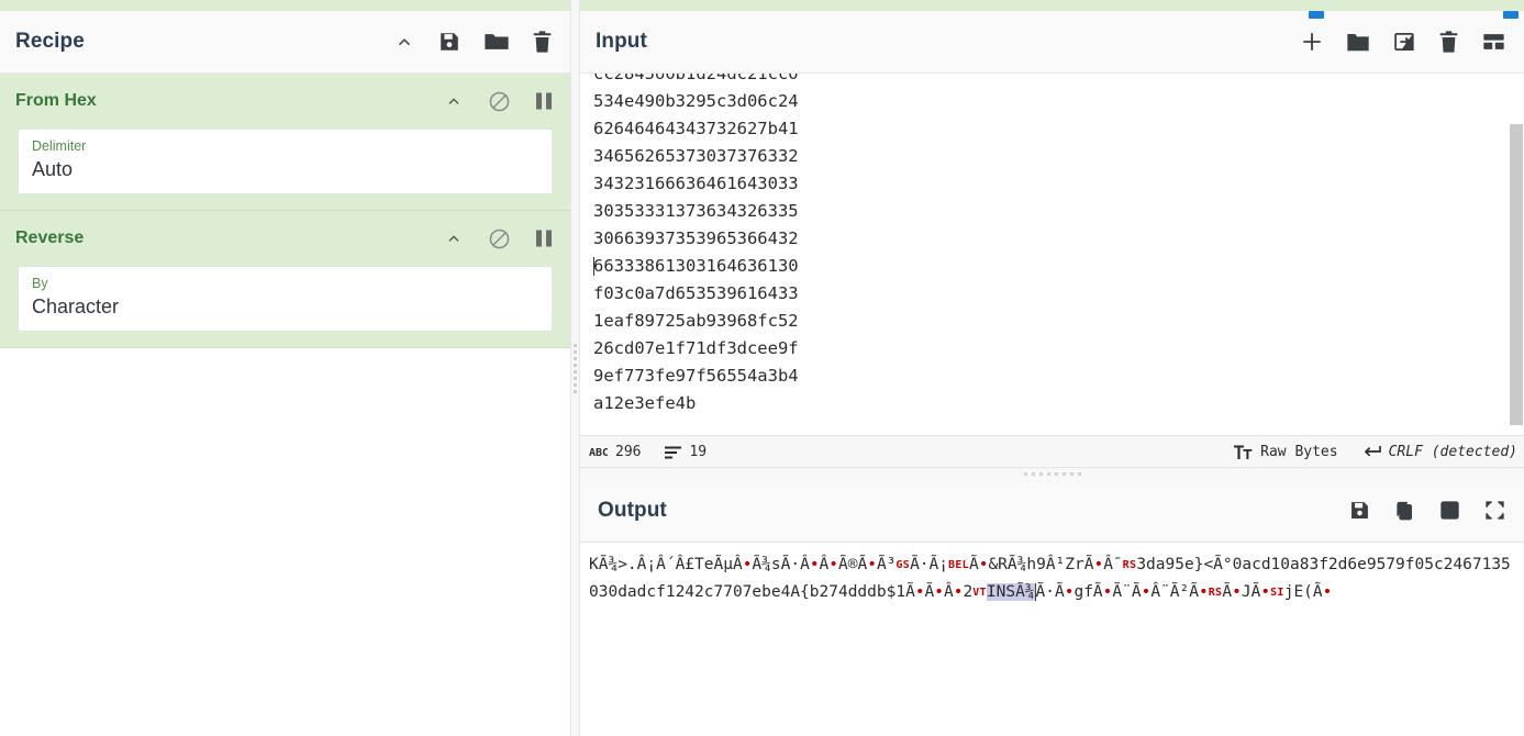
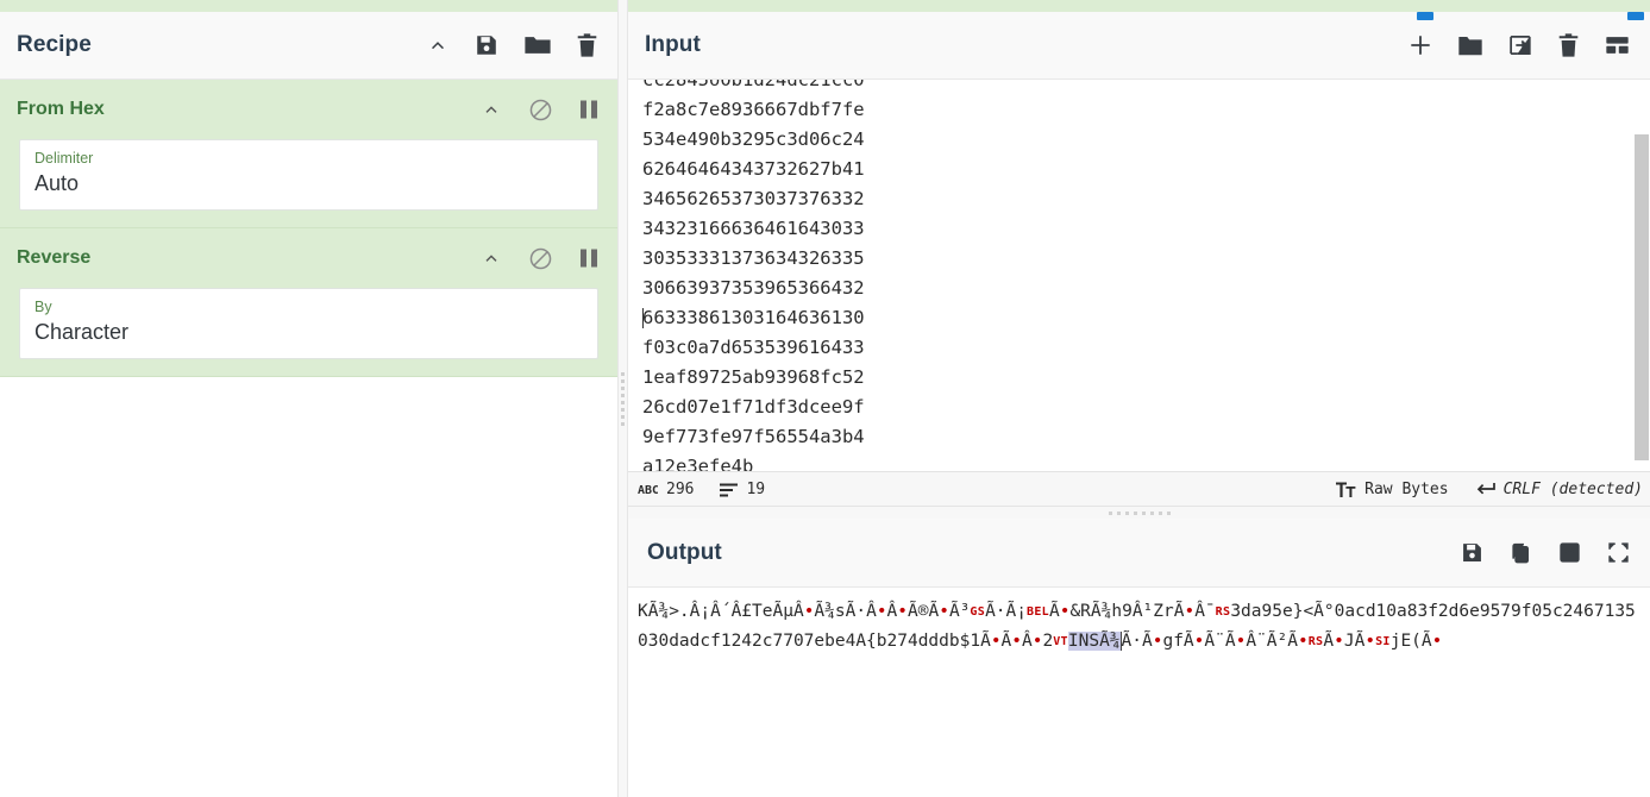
  Recipe
  From Hex
  Delimiter
  Auto
  Reverse
  By
  Character
  Input
  cc2845o0b1d24dc21cc0
+ f2a8c7e8936667dbf7fe
  534e490b3295c3d06c24
  62646464343732627b41
  34656265373037376332
  34323166636461643033
  30353331373634326335
  30663937353965366432
  66333861303164636130
  f03c0a7d653539616433
  1eaf89725ab93968fc52
  26cd07e1f71df3dcee9f
  9ef773fe97f56554a3b4
  a12e3efe4b
  ABC
  296
  19
  Raw Bytes
  CRLF (detected)
  Output
  KÃ¾>.Â¡Â´Â£TeÃµÂ•Ã¾sÃ·Â•Â•Ã®Ã•Ã³GSÃ·Ã¡BELÃ•&RÃ¾h9Â¹ZrÃ•Â¯RS3da95e}<Ã°0acd10a83f2d6e9579f05c2467135030dadcf1242c7707ebe4A{b274dddb$1Ã•Ã•Â•2VTINSÃ¾Ã·Ã•gfÃ•Ã¨Ã•Â¨Ã²Ã•RSÃ•JÃ•SIjE(Ã•
